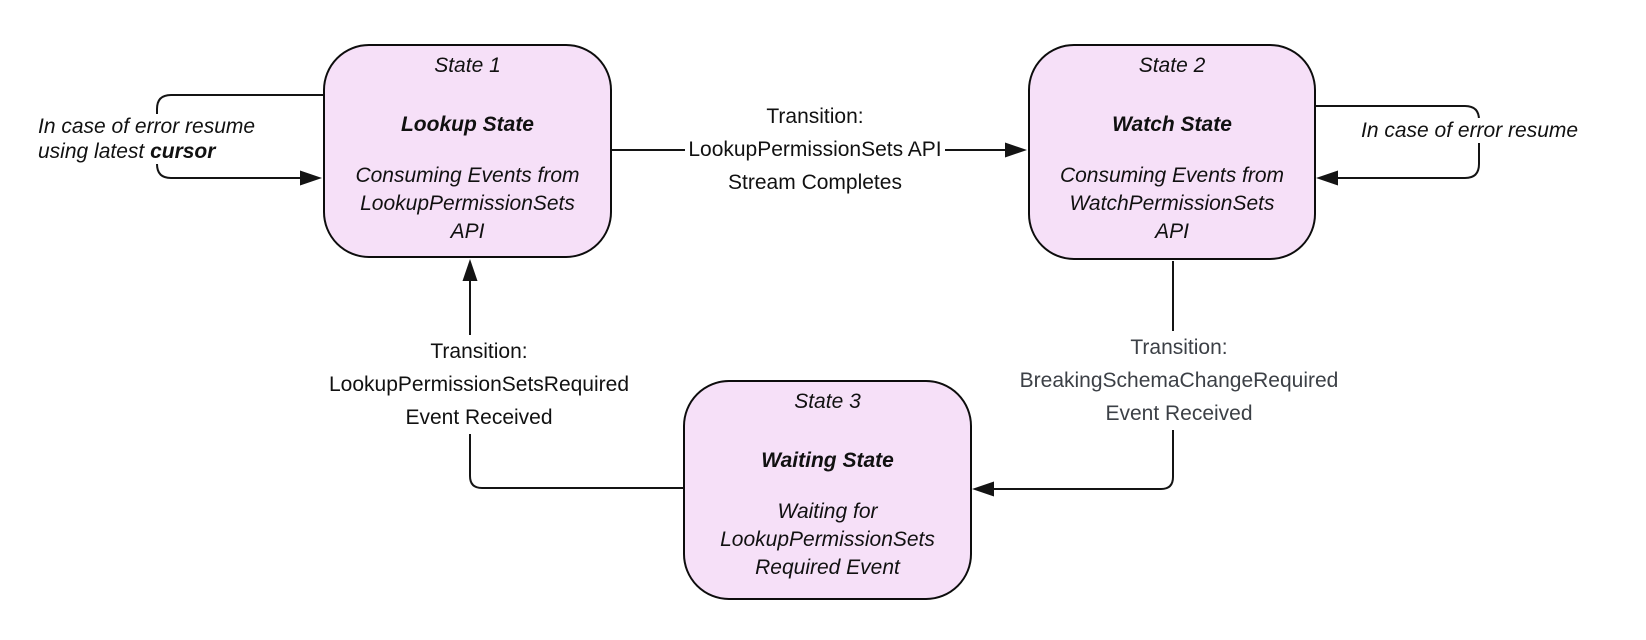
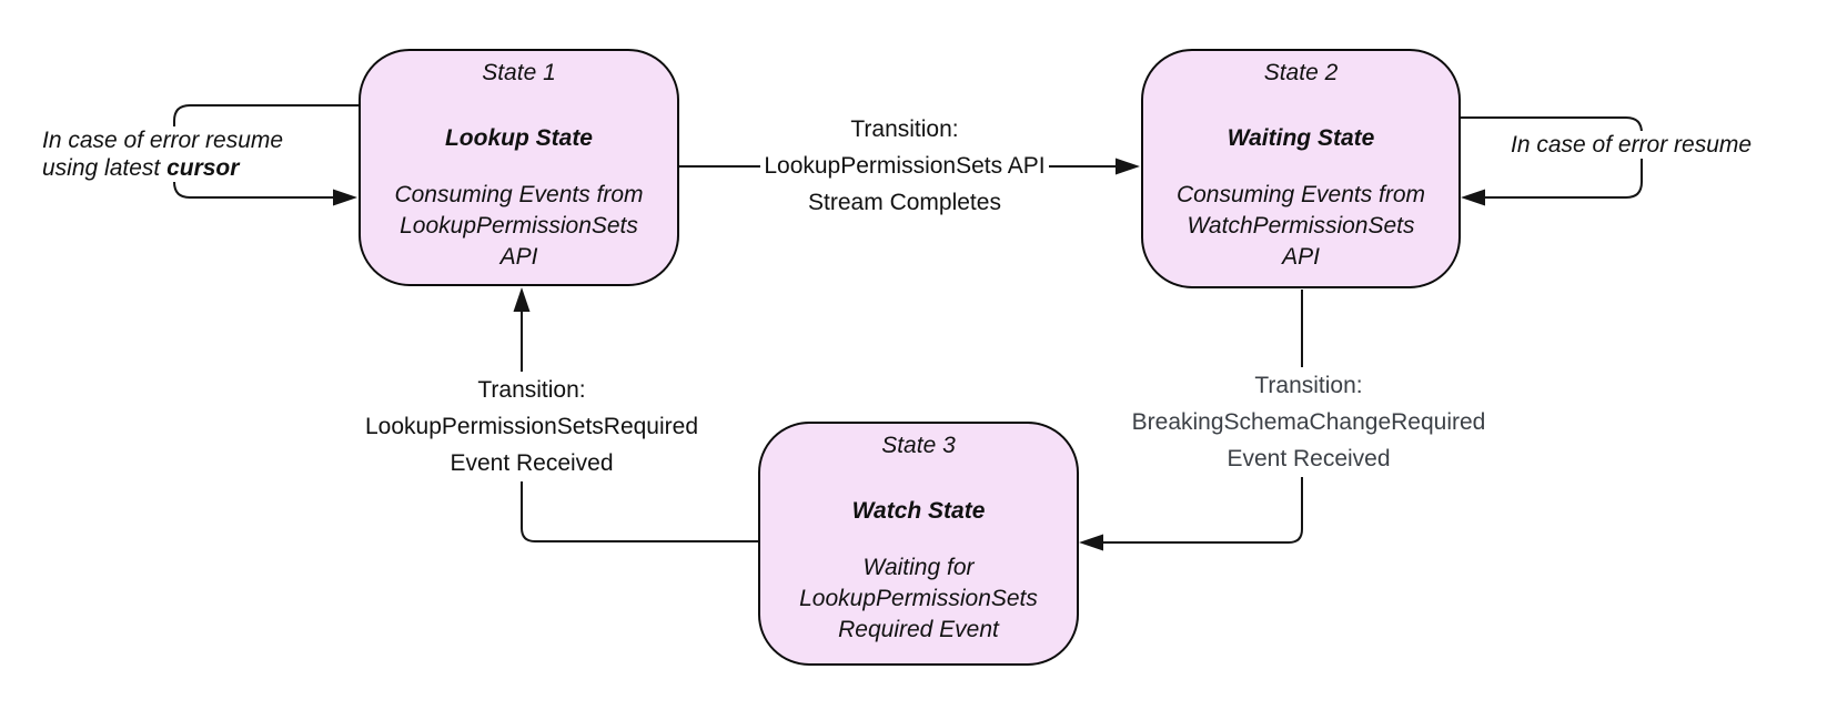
  State 1
  Lookup State
  Consuming Events from
  LookupPermissionSets
  API
  State 2
- Watch State
+ Waiting State
  Consuming Events from
  WatchPermissionSets
  API
  State 3
- Waiting State
+ Watch State
  Waiting for
  LookupPermissionSets
  Required Event
  Transition:
  LookupPermissionSets API
  Stream Completes
  Transition:
  BreakingSchemaChangeRequired
  Event Received
  Transition:
  LookupPermissionSetsRequired
  Event Received
  In case of error resume
  using latest cursor
  In case of error resume
